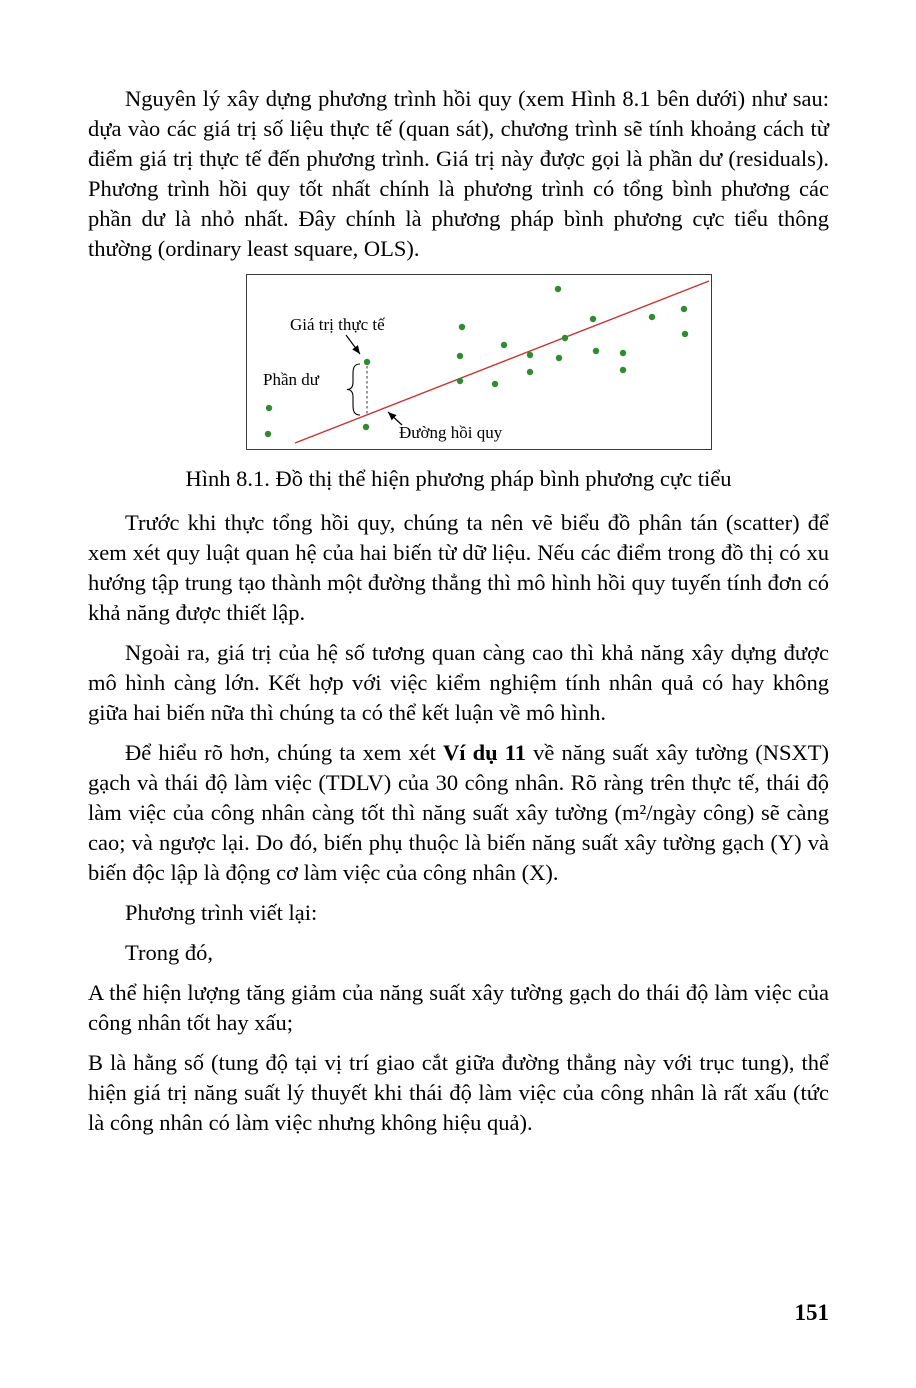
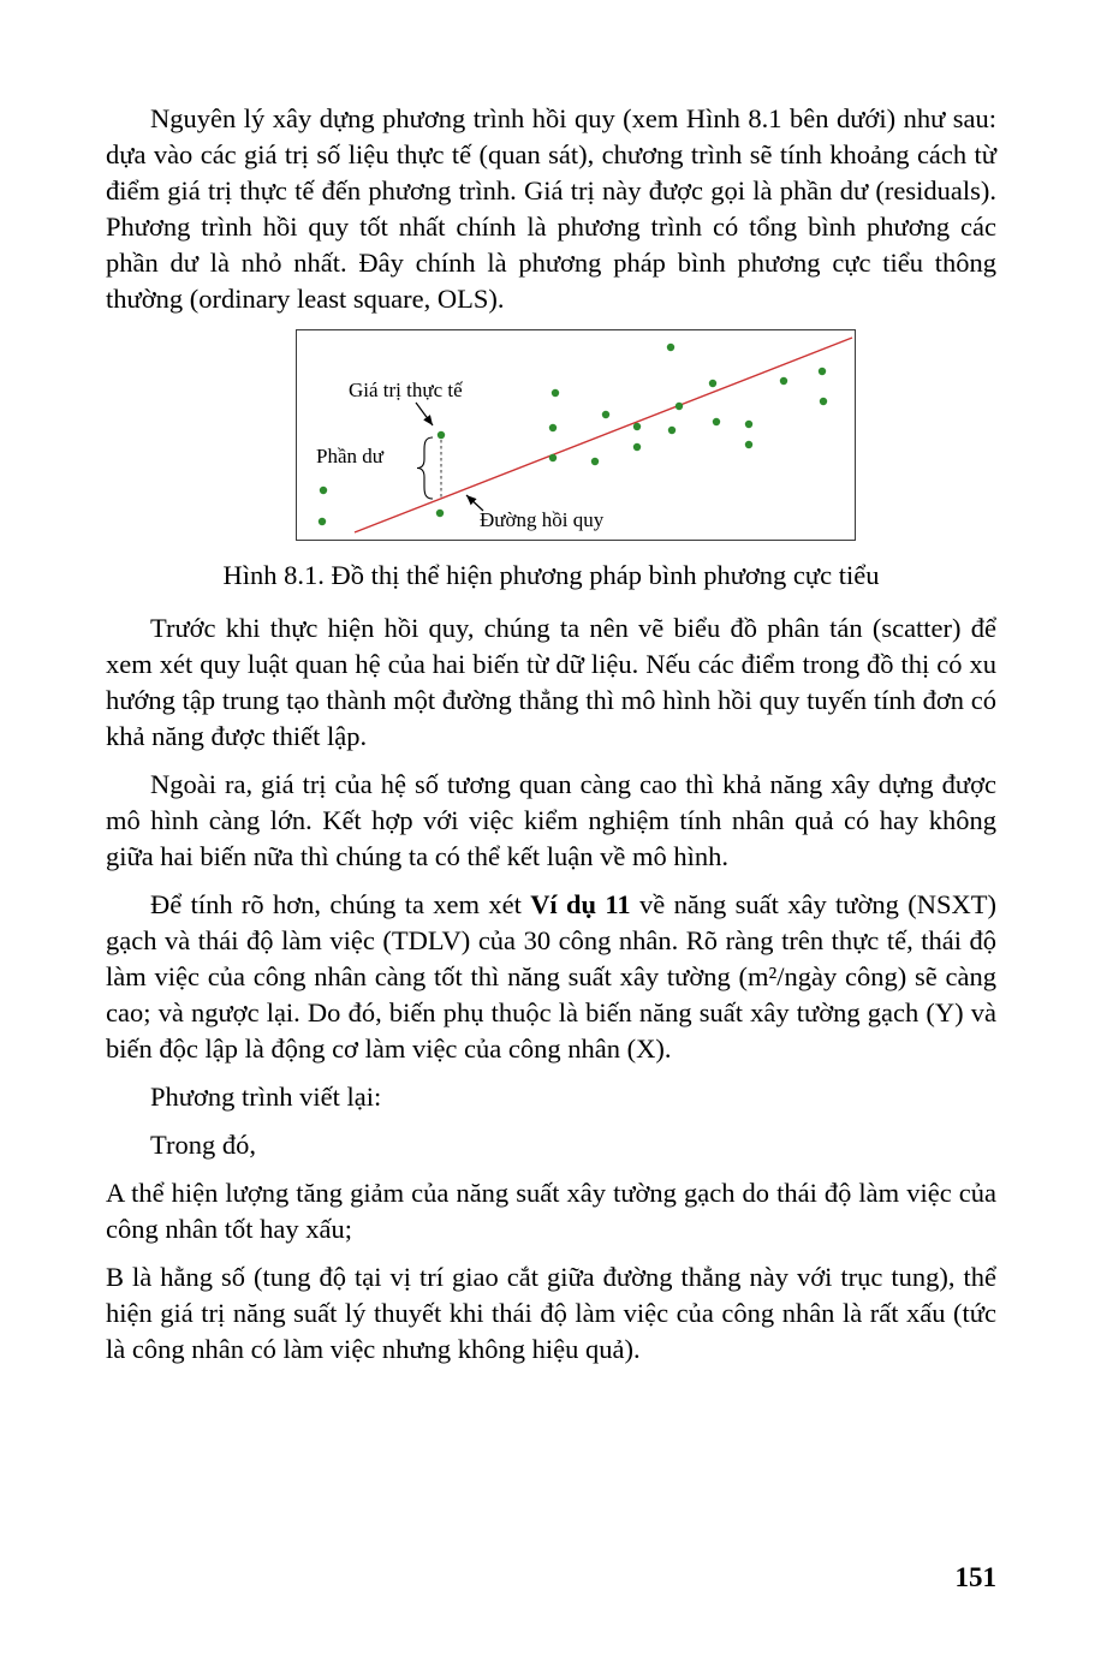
  Nguyên lý xây dựng phương trình hồi quy (xem Hình 8.1 bên dưới) như sau: dựa vào các giá trị số liệu thực tế (quan sát), chương trình sẽ tính khoảng cách từ điểm giá trị thực tế đến phương trình. Giá trị này được gọi là phần dư (residuals). Phương trình hồi quy tốt nhất chính là phương trình có tổng bình phương các phần dư là nhỏ nhất. Đây chính là phương pháp bình phương cực tiểu thông thường (ordinary least square, OLS).
  Giá trị thực tế
  Phần dư
  Đường hồi quy
  Hình 8.1. Đồ thị thể hiện phương pháp bình phương cực tiểu
- Trước khi thực tổng hồi quy, chúng ta nên vẽ biểu đồ phân tán (scatter) để xem xét quy luật quan hệ của hai biến từ dữ liệu. Nếu các điểm trong đồ thị có xu hướng tập trung tạo thành một đường thẳng thì mô hình hồi quy tuyến tính đơn có khả năng được thiết lập.
+ Trước khi thực hiện hồi quy, chúng ta nên vẽ biểu đồ phân tán (scatter) để xem xét quy luật quan hệ của hai biến từ dữ liệu. Nếu các điểm trong đồ thị có xu hướng tập trung tạo thành một đường thẳng thì mô hình hồi quy tuyến tính đơn có khả năng được thiết lập.
  Ngoài ra, giá trị của hệ số tương quan càng cao thì khả năng xây dựng được mô hình càng lớn. Kết hợp với việc kiểm nghiệm tính nhân quả có hay không giữa hai biến nữa thì chúng ta có thể kết luận về mô hình.
- Để hiểu rõ hơn, chúng ta xem xét Ví dụ 11 về năng suất xây tường (NSXT) gạch và thái độ làm việc (TDLV) của 30 công nhân. Rõ ràng trên thực tế, thái độ làm việc của công nhân càng tốt thì năng suất xây tường (m²/ngày công) sẽ càng cao; và ngược lại. Do đó, biến phụ thuộc là biến năng suất xây tường gạch (Y) và biến độc lập là động cơ làm việc của công nhân (X).
+ Để tính rõ hơn, chúng ta xem xét Ví dụ 11 về năng suất xây tường (NSXT) gạch và thái độ làm việc (TDLV) của 30 công nhân. Rõ ràng trên thực tế, thái độ làm việc của công nhân càng tốt thì năng suất xây tường (m²/ngày công) sẽ càng cao; và ngược lại. Do đó, biến phụ thuộc là biến năng suất xây tường gạch (Y) và biến độc lập là động cơ làm việc của công nhân (X).
  Phương trình viết lại:
  Trong đó,
  A thể hiện lượng tăng giảm của năng suất xây tường gạch do thái độ làm việc của công nhân tốt hay xấu;
  B là hằng số (tung độ tại vị trí giao cắt giữa đường thẳng này với trục tung), thể hiện giá trị năng suất lý thuyết khi thái độ làm việc của công nhân là rất xấu (tức là công nhân có làm việc nhưng không hiệu quả).
  151
